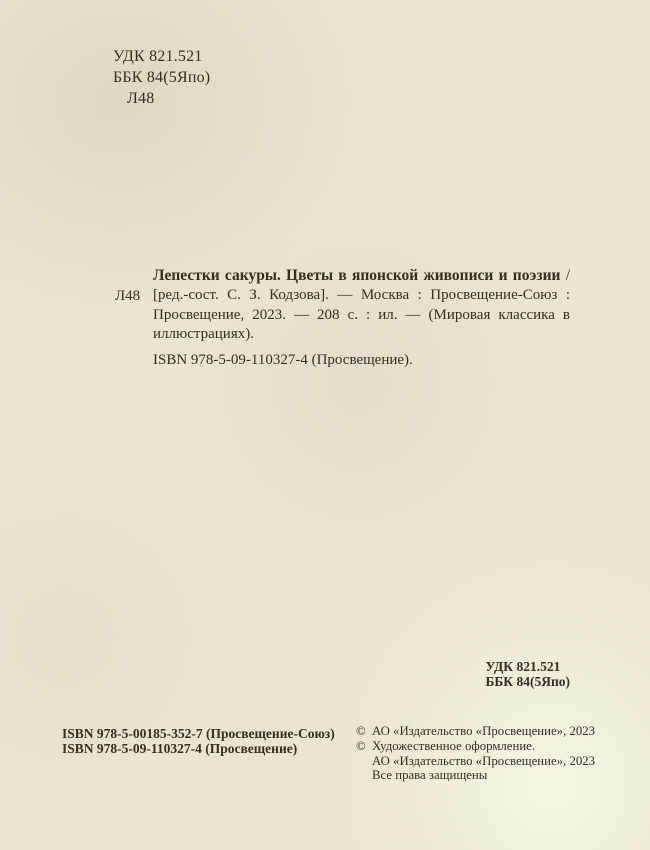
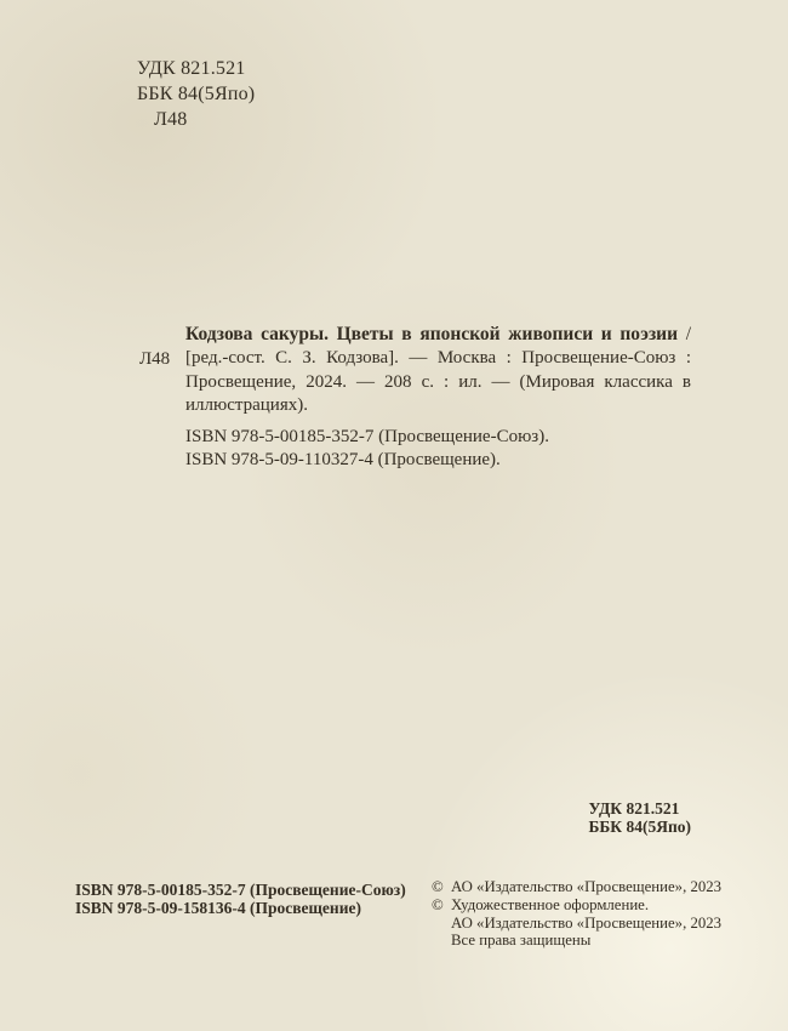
  УДК 821.521
  ББК 84(5Япо)
  Л48
  Л48
- Лепестки сакуры. Цветы в японской живописи и поэзии /
+ Кодзова сакуры. Цветы в японской живописи и поэзии /
- [ред.-сост. С. З. Кодзова]. — Москва : Просвещение-Союз : Просвещение, 2023. — 208 с. : ил. — (Мировая классика в иллюстрациях).
+ [ред.-сост. С. З. Кодзова]. — Москва : Просвещение-Союз : Просвещение, 2024. — 208 с. : ил. — (Мировая классика в иллюстрациях).
+ ISBN 978-5-00185-352-7 (Просвещение-Союз).
  ISBN 978-5-09-110327-4 (Просвещение).
  УДК 821.521
  ББК 84(5Япо)
  ISBN 978-5-00185-352-7 (Просвещение-Союз)
- ISBN 978-5-09-110327-4 (Просвещение)
+ ISBN 978-5-09-158136-4 (Просвещение)
  ©
  АО «Издательство «Просвещение», 2023
  ©
  Художественное оформление.
  АО «Издательство «Просвещение», 2023
  Все права защищены
